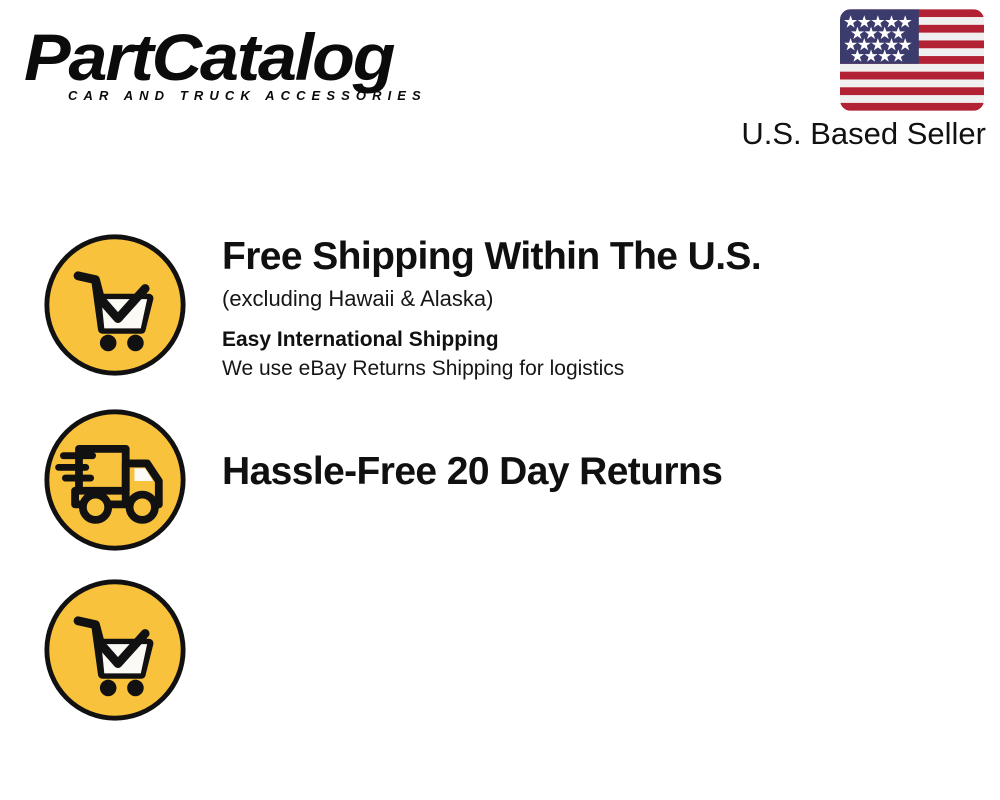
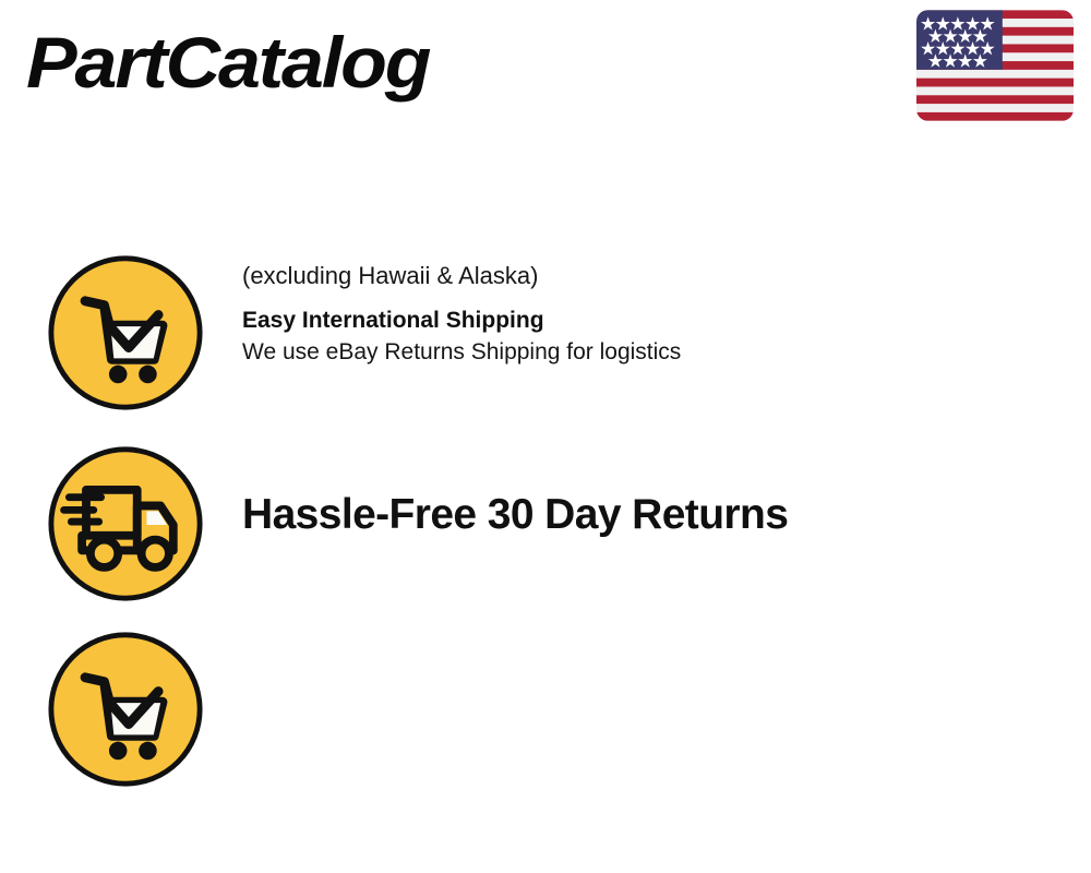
  PartCatalog
- CAR AND TRUCK ACCESSORIES
- U.S. Based Seller
- Free Shipping Within The U.S.
  (excluding Hawaii & Alaska)
  Easy International Shipping
  We use eBay Returns Shipping for logistics
- Hassle-Free 20 Day Returns
+ Hassle-Free 30 Day Returns
